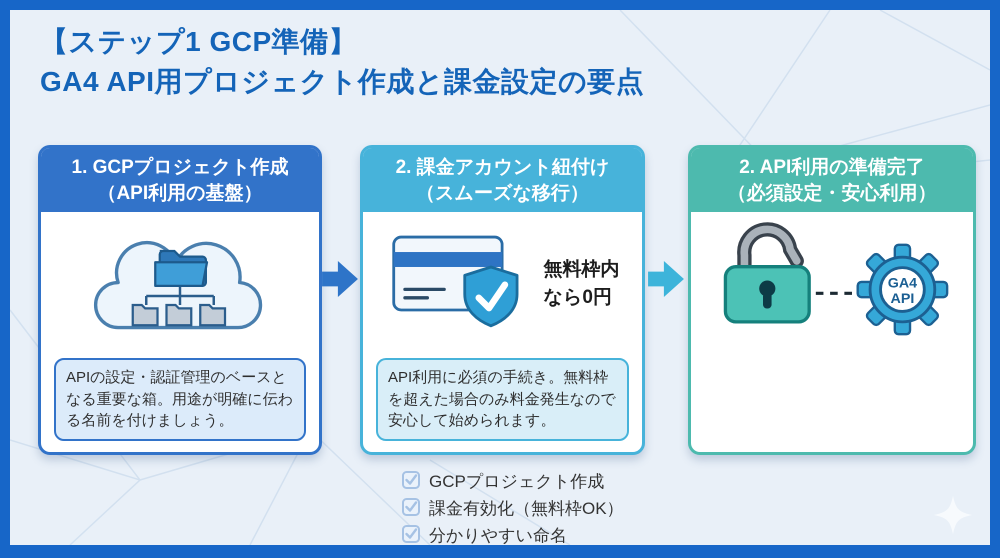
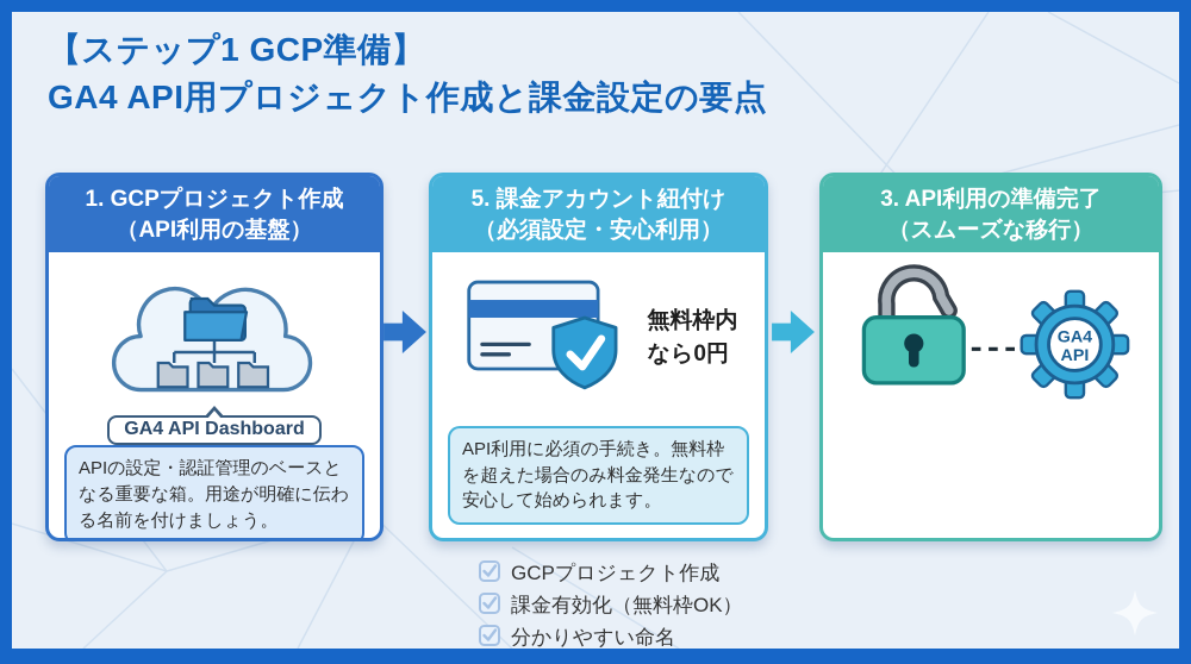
  【ステップ1 GCP準備】
  GA4 API用プロジェクト作成と課金設定の要点
  1. GCPプロジェクト作成
  （API利用の基盤）
+ GA4 API Dashboard
  APIの設定・認証管理のベースとなる重要な箱。用途が明確に伝わる名前を付けましょう。
- 2. 課金アカウント紐付け
+ 5. 課金アカウント紐付け
- （スムーズな移行）
+ （必須設定・安心利用）
  無料枠内
  なら0円
  API利用に必須の手続き。無料枠を超えた場合のみ料金発生なので安心して始められます。
- 2. API利用の準備完了
+ 3. API利用の準備完了
- （必須設定・安心利用）
+ （スムーズな移行）
  GA4
  API
  GCPプロジェクト作成
  課金有効化（無料枠OK）
  分かりやすい命名
